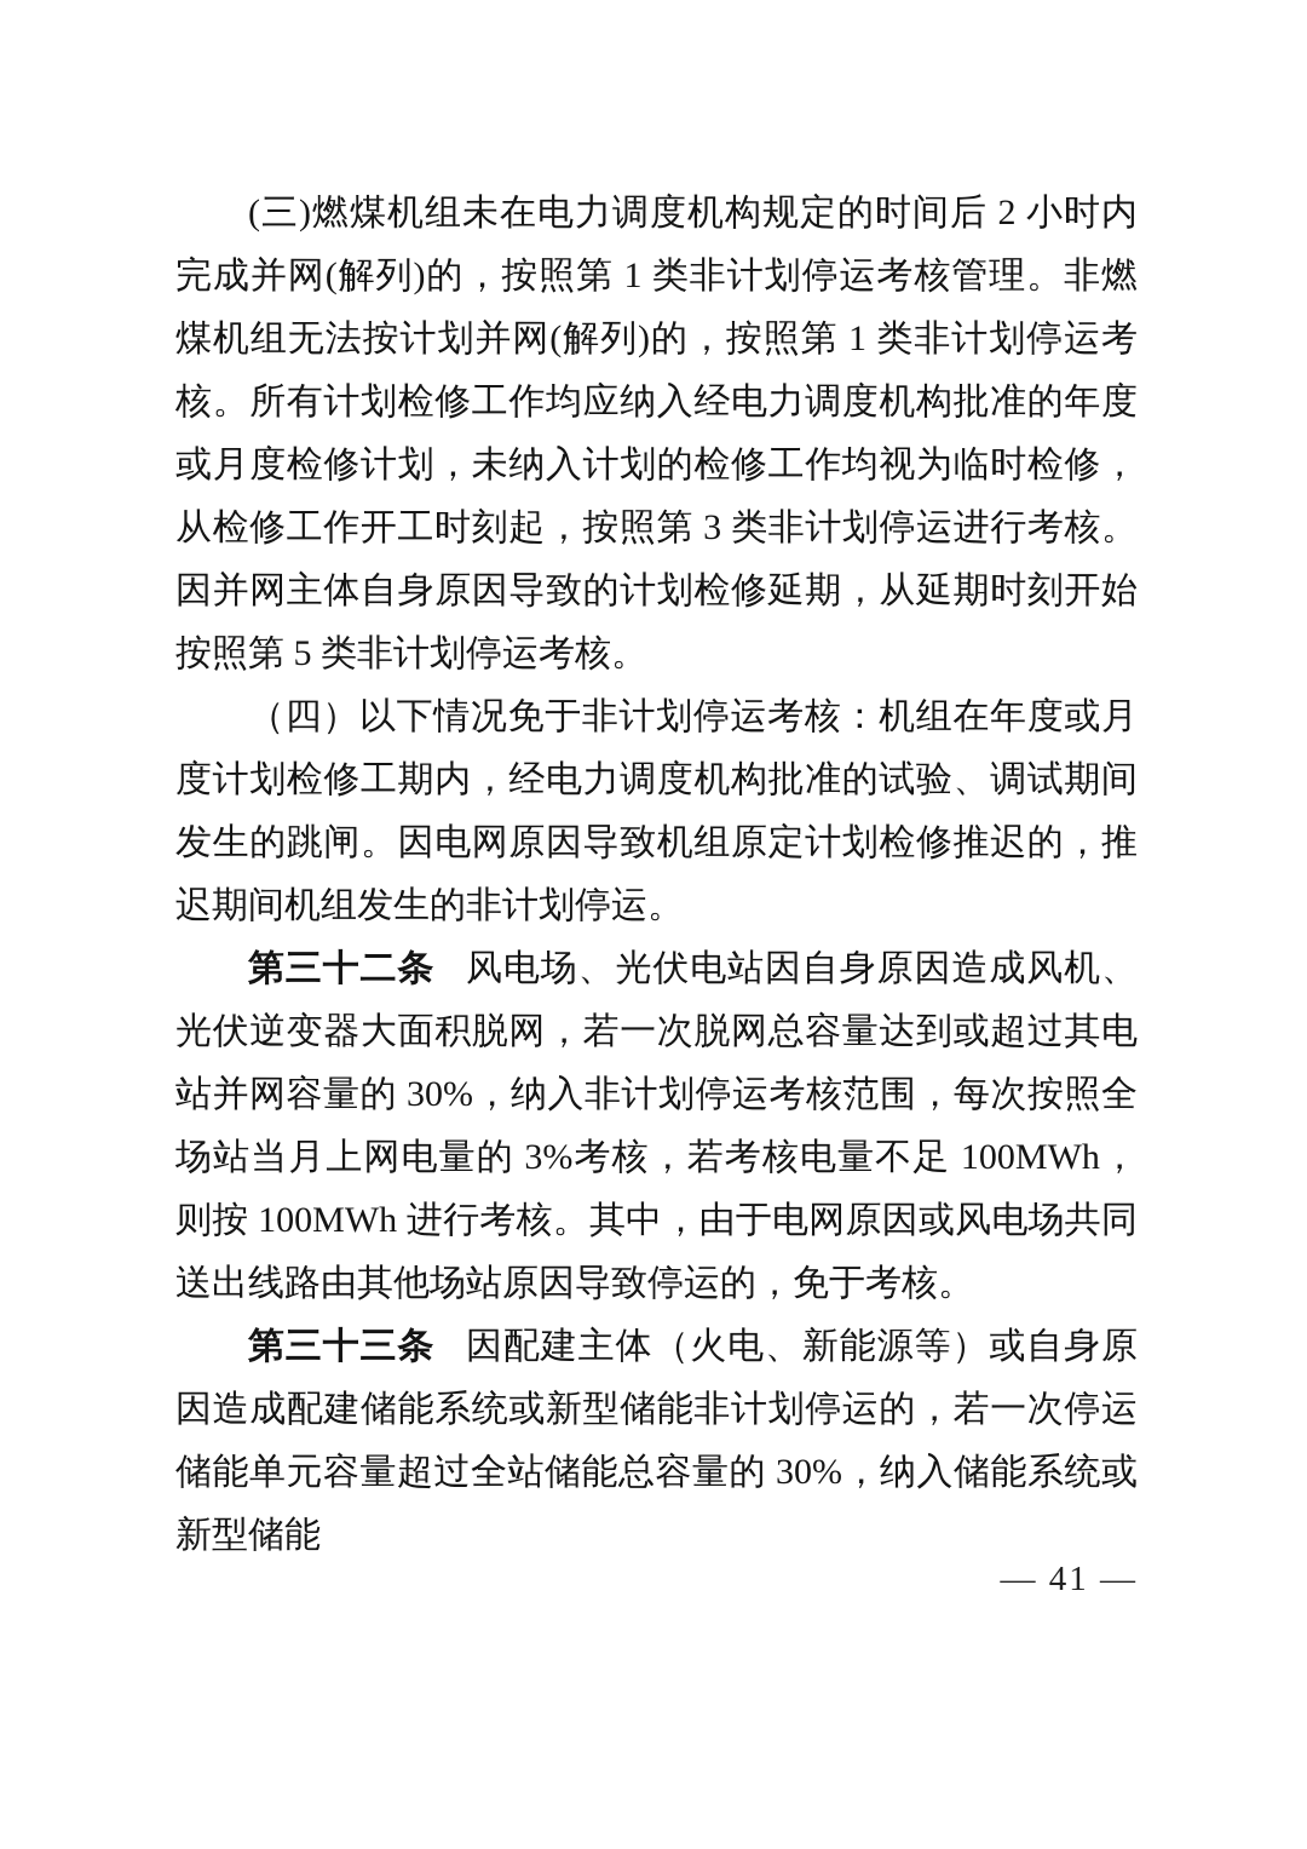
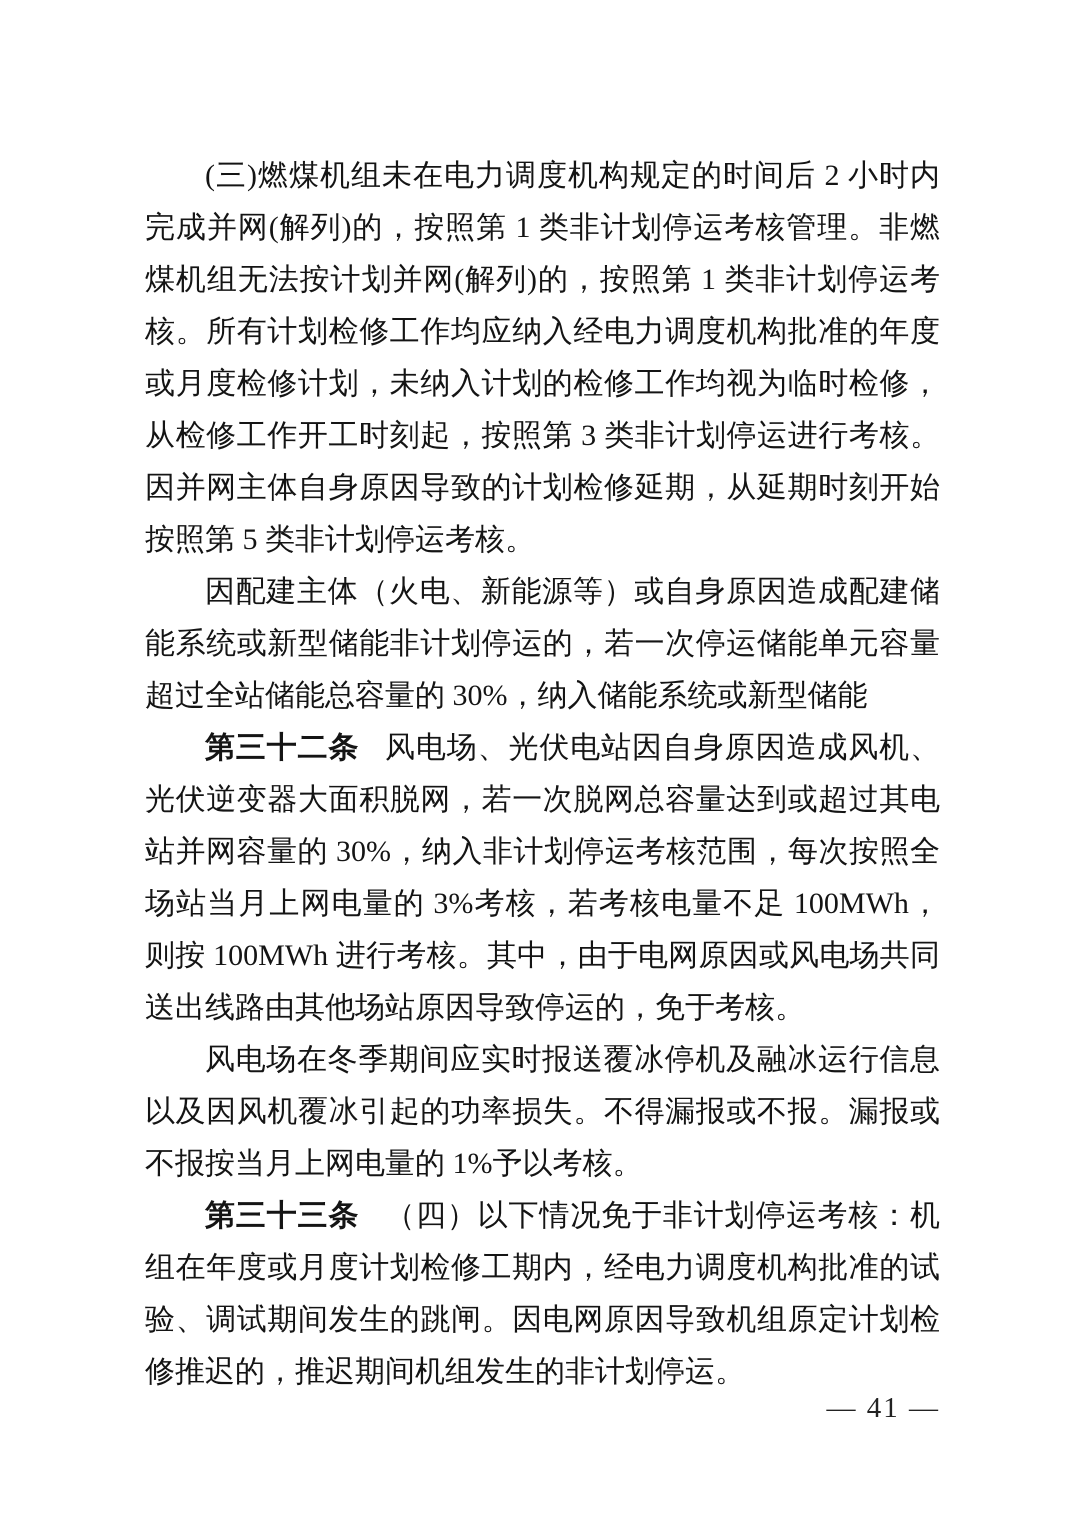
  (三)燃煤机组未在电力调度机构规定的时间后 2 小时内完成并网(解列)的，按照第 1 类非计划停运考核管理。非燃煤机组无法按计划并网(解列)的，按照第 1 类非计划停运考核。所有计划检修工作均应纳入经电力调度机构批准的年度或月度检修计划，未纳入计划的检修工作均视为临时检修，从检修工作开工时刻起，按照第 3 类非计划停运进行考核。因并网主体自身原因导致的计划检修延期，从延期时刻开始按照第 5 类非计划停运考核。
- （四）以下情况免于非计划停运考核：机组在年度或月度计划检修工期内，经电力调度机构批准的试验、调试期间发生的跳闸。因电网原因导致机组原定计划检修推迟的，推迟期间机组发生的非计划停运。
+ 因配建主体（火电、新能源等）或自身原因造成配建储能系统或新型储能非计划停运的，若一次停运储能单元容量超过全站储能总容量的 30%，纳入储能系统或新型储能
  第三十二条 风电场、光伏电站因自身原因造成风机、光伏逆变器大面积脱网，若一次脱网总容量达到或超过其电站并网容量的 30%，纳入非计划停运考核范围，每次按照全场站当月上网电量的 3%考核，若考核电量不足 100MWh，则按 100MWh 进行考核。其中，由于电网原因或风电场共同送出线路由其他场站原因导致停运的，免于考核。
+ 风电场在冬季期间应实时报送覆冰停机及融冰运行信息以及因风机覆冰引起的功率损失。不得漏报或不报。漏报或不报按当月上网电量的 1%予以考核。
- 第三十三条 因配建主体（火电、新能源等）或自身原因造成配建储能系统或新型储能非计划停运的，若一次停运储能单元容量超过全站储能总容量的 30%，纳入储能系统或新型储能
+ 第三十三条 （四）以下情况免于非计划停运考核：机组在年度或月度计划检修工期内，经电力调度机构批准的试验、调试期间发生的跳闸。因电网原因导致机组原定计划检修推迟的，推迟期间机组发生的非计划停运。
  — 41 —
